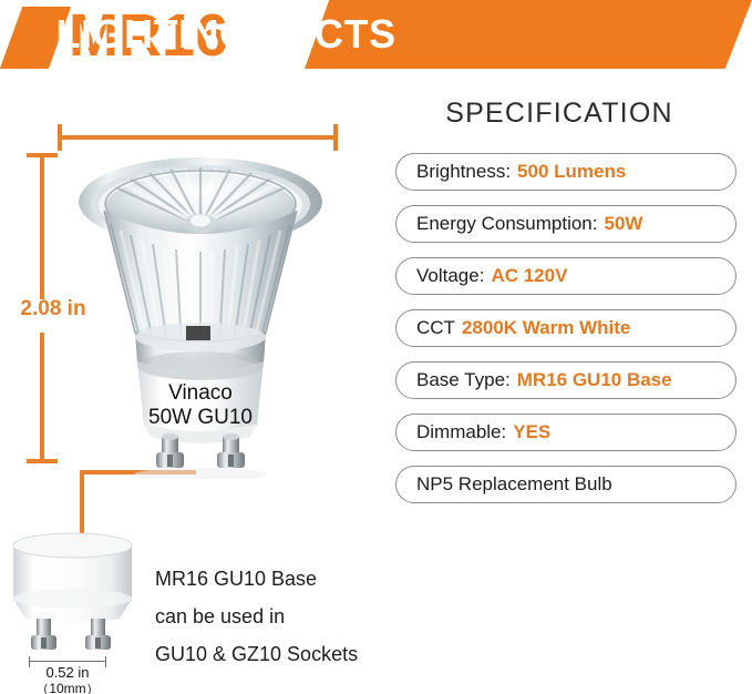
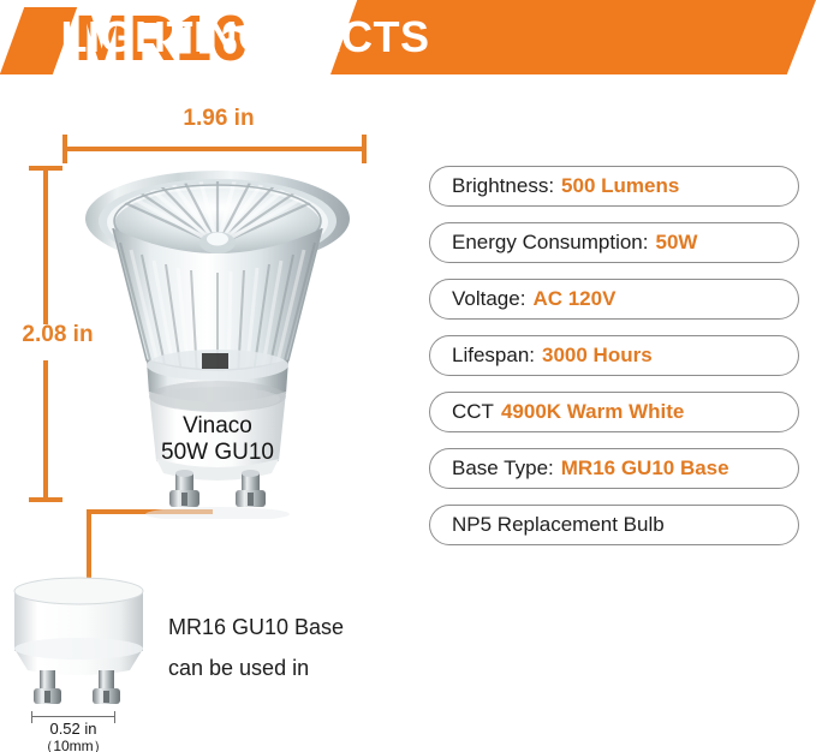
  MR16
  LIGHTING FACTS
+ 1.96 in
  2.08 in
  Vinaco
  50W GU10
  0.52 in
  （10mm）
  MR16 GU10 Base
  can be used in
- GU10 & GZ10 Sockets
- SPECIFICATION
  Brightness:
  500 Lumens
  Energy Consumption:
  50W
  Voltage:
  AC 120V
+ Lifespan:
+ 3000 Hours
  CCT
- 2800K Warm White
+ 4900K Warm White
  Base Type:
  MR16 GU10 Base
- Dimmable:
- YES
  NP5 Replacement Bulb
